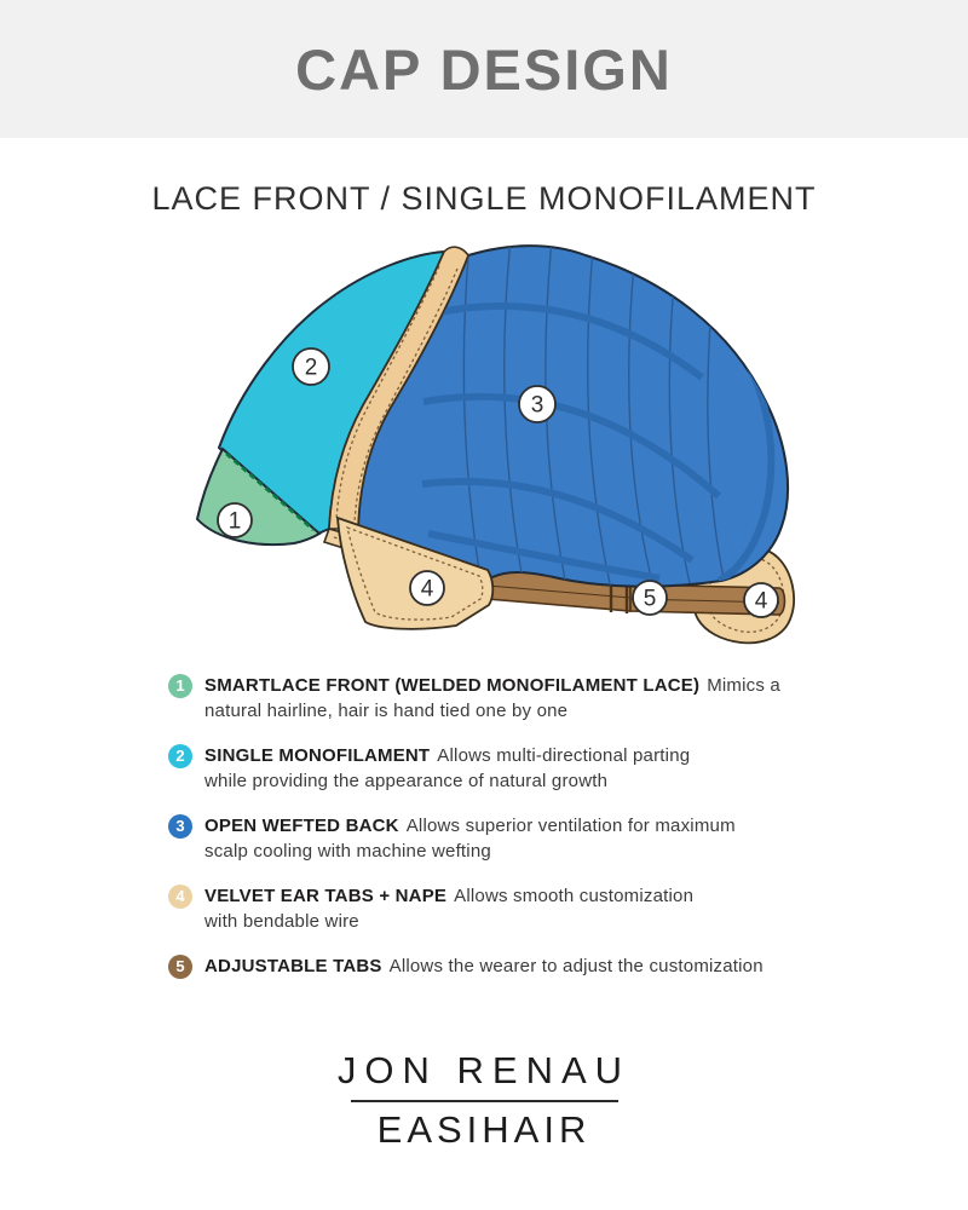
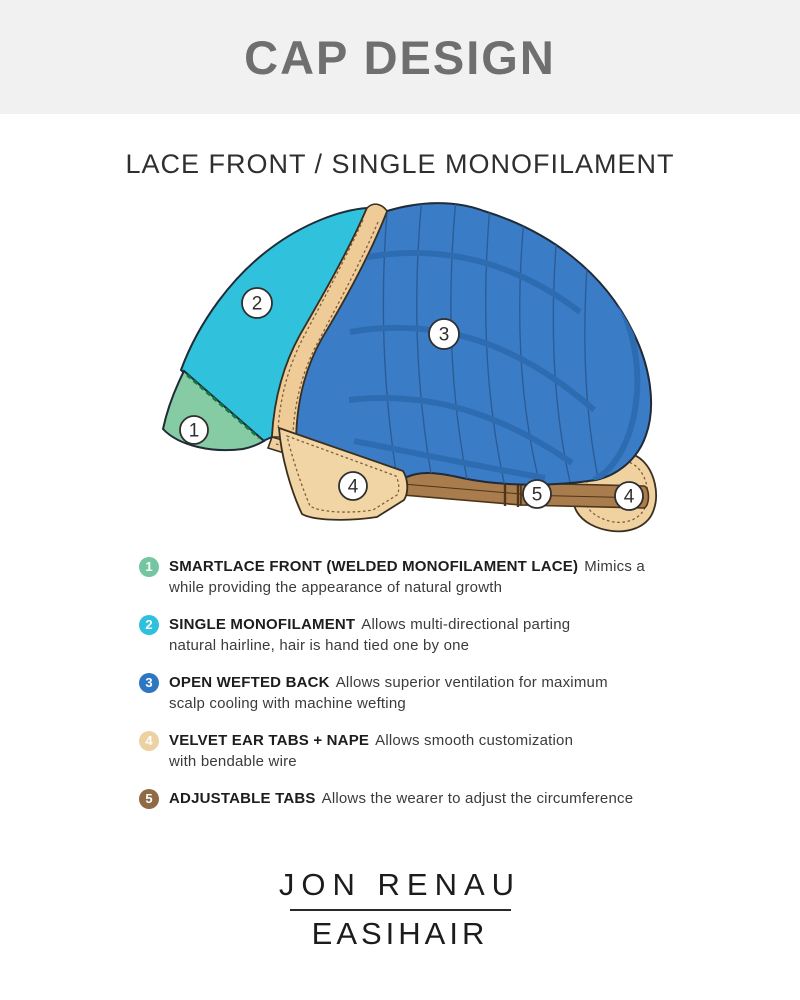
  CAP DESIGN
  LACE FRONT / SINGLE MONOFILAMENT
  1
  2
  3
  4
  5
  4
  1
  SMARTLACE FRONT (WELDED MONOFILAMENT LACE) Mimics a
- natural hairline, hair is hand tied one by one
+ while providing the appearance of natural growth
  2
  SINGLE MONOFILAMENT Allows multi-directional parting
- while providing the appearance of natural growth
+ natural hairline, hair is hand tied one by one
  3
  OPEN WEFTED BACK Allows superior ventilation for maximum
  scalp cooling with machine wefting
  4
  VELVET EAR TABS + NAPE Allows smooth customization
  with bendable wire
  5
- ADJUSTABLE TABS Allows the wearer to adjust the customization
+ ADJUSTABLE TABS Allows the wearer to adjust the circumference
  JON RENAU
  EASIHAIR
